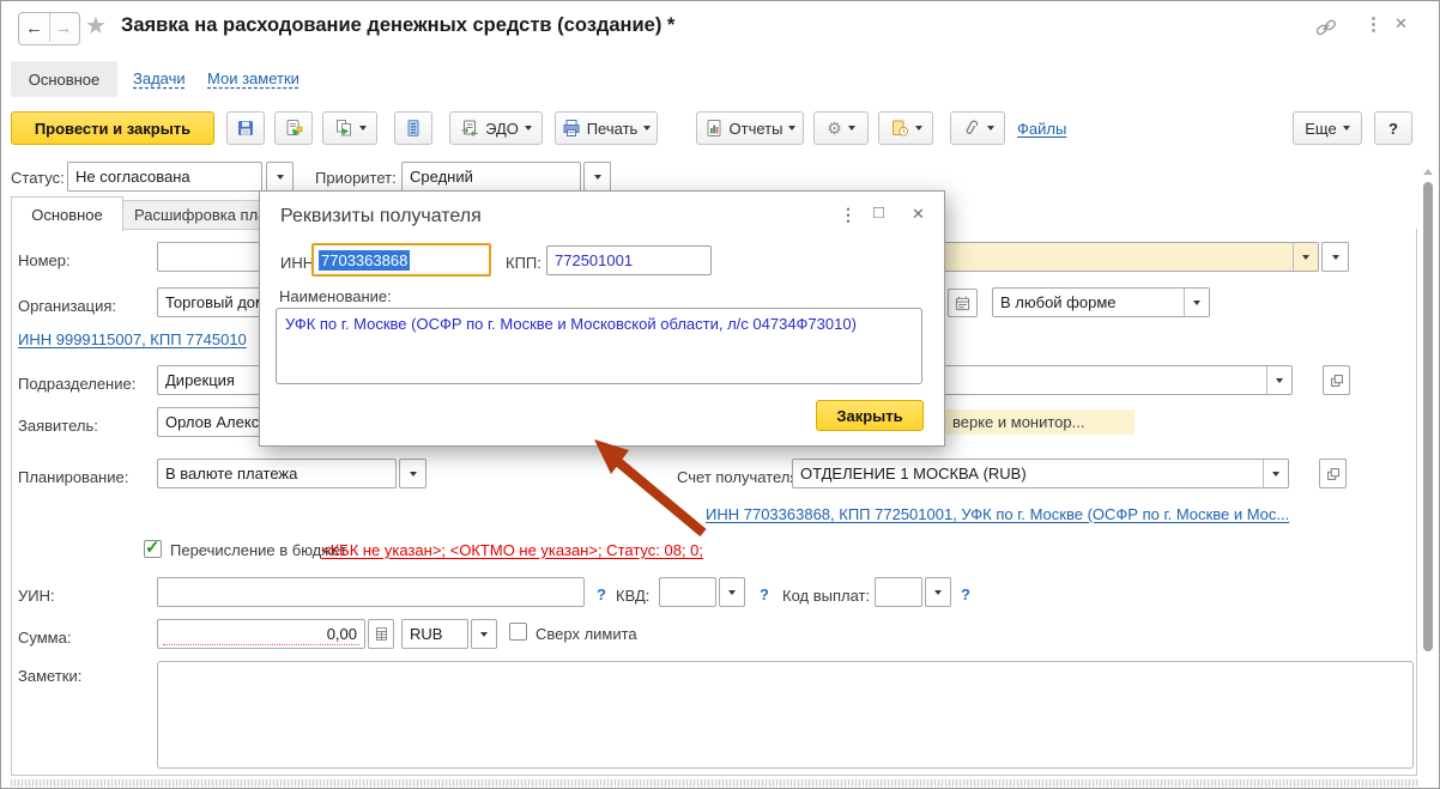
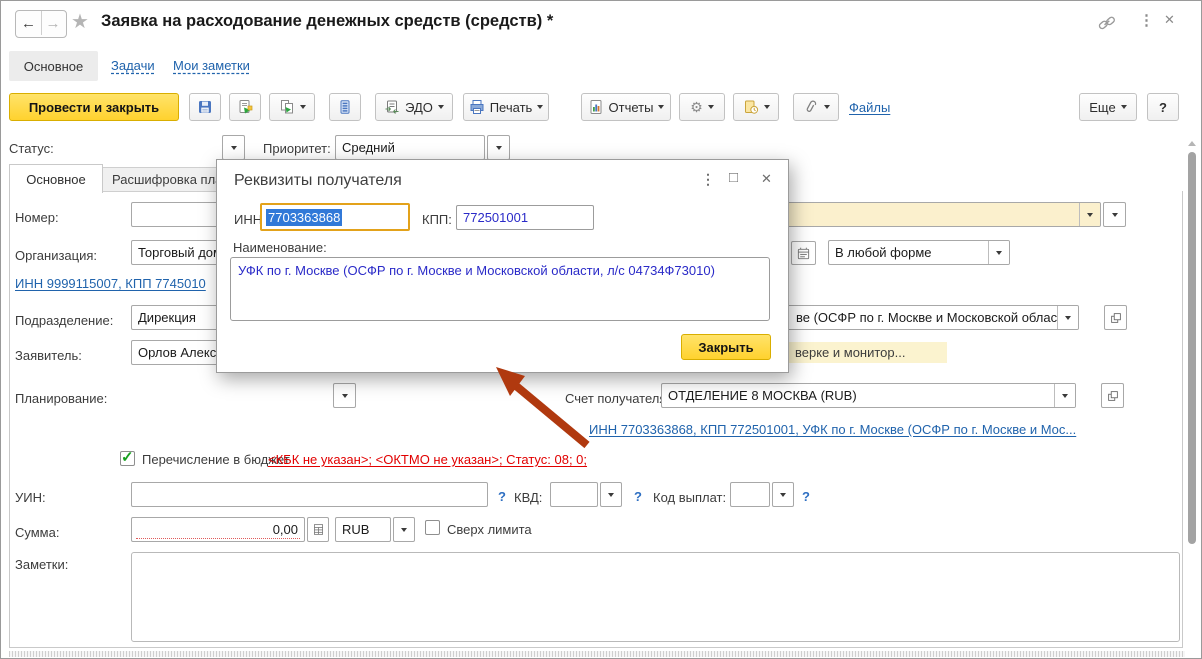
  ←
  →
  ★
- Заявка на расходование денежных средств (создание) *
+ Заявка на расходование денежных средств (средств) *
  ⋮
  ✕
  Основное
  Задачи
  Мои заметки
  Провести и закрыть
  ЭДО
  Печать
  Отчеты
  ⚙
  Файлы
  Еще
  ?
  Статус:
- Не согласована
  Приоритет:
  Средний
  Основное
  Расшифровка пл
  Номер:
  Организация:
  Торговый до
  В любой форме
  ИНН 9999115007, КПП 7745010
  Подразделение:
  Дирекция
+ ве (ОСФР по г. Москве и Московской облас
  Заявитель:
  Орлов Алекс
  верке и монитор...
  Планирование:
- В валюте платежа
  Счет получател
- ОТДЕЛЕНИЕ 1 МОСКВА (RUB)
+ ОТДЕЛЕНИЕ 8 МОСКВА (RUB)
  ИНН 7703363868, КПП 772501001, УФК по г. Москве (ОСФР по г. Москве и Мос...
  ✓
  Перечисление в бюджет
  <КБК не указан>; <ОКТМО не указан>; Статус: 08; 0;
  УИН:
  ?
  КВД:
  ?
  Код выплат:
  ?
  Сумма:
  0,00
  RUB
  Сверх лимита
  Заметки:
  Реквизиты получателя
  ⋮
  □
  ✕
  ИНН
  7703363868
  КПП:
  772501001
  Наименование:
  УФК по г. Москве (ОСФР по г. Москве и Московской области, л/с 04734Ф73010)
  Закрыть
